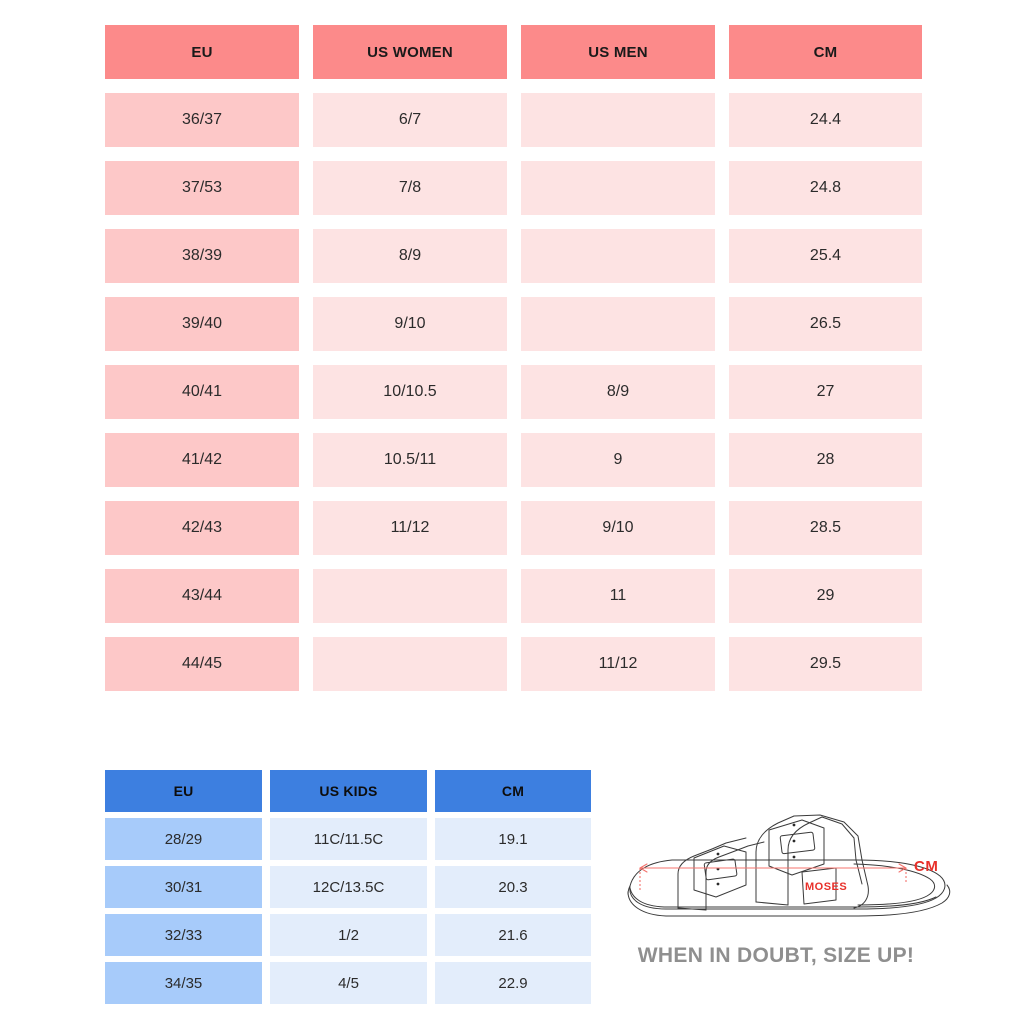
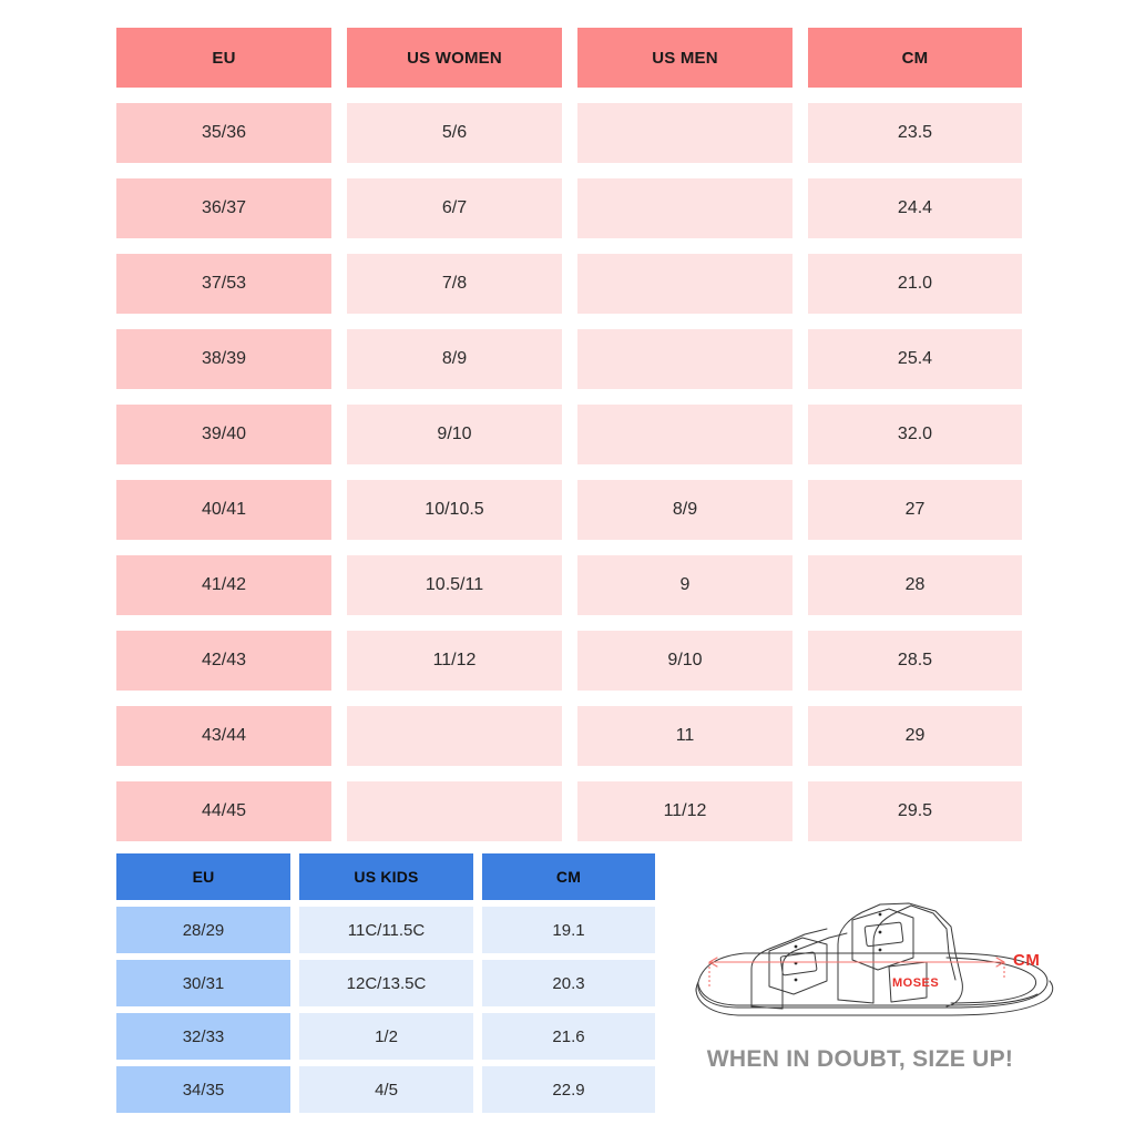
  EU
  US WOMEN
  US MEN
  CM
+ 35/36
+ 5/6
+ 23.5
  36/37
  6/7
  24.4
  37/53
  7/8
- 24.8
+ 21.0
  38/39
  8/9
  25.4
  39/40
  9/10
- 26.5
+ 32.0
  40/41
  10/10.5
  8/9
  27
  41/42
  10.5/11
  9
  28
  42/43
  11/12
  9/10
  28.5
  43/44
  11
  29
  44/45
  11/12
  29.5
  EU
  US KIDS
  CM
  28/29
  11C/11.5C
  19.1
  30/31
  12C/13.5C
  20.3
  32/33
  1/2
  21.6
  34/35
  4/5
  22.9
  MOSES
  CM
  WHEN IN DOUBT, SIZE UP!
